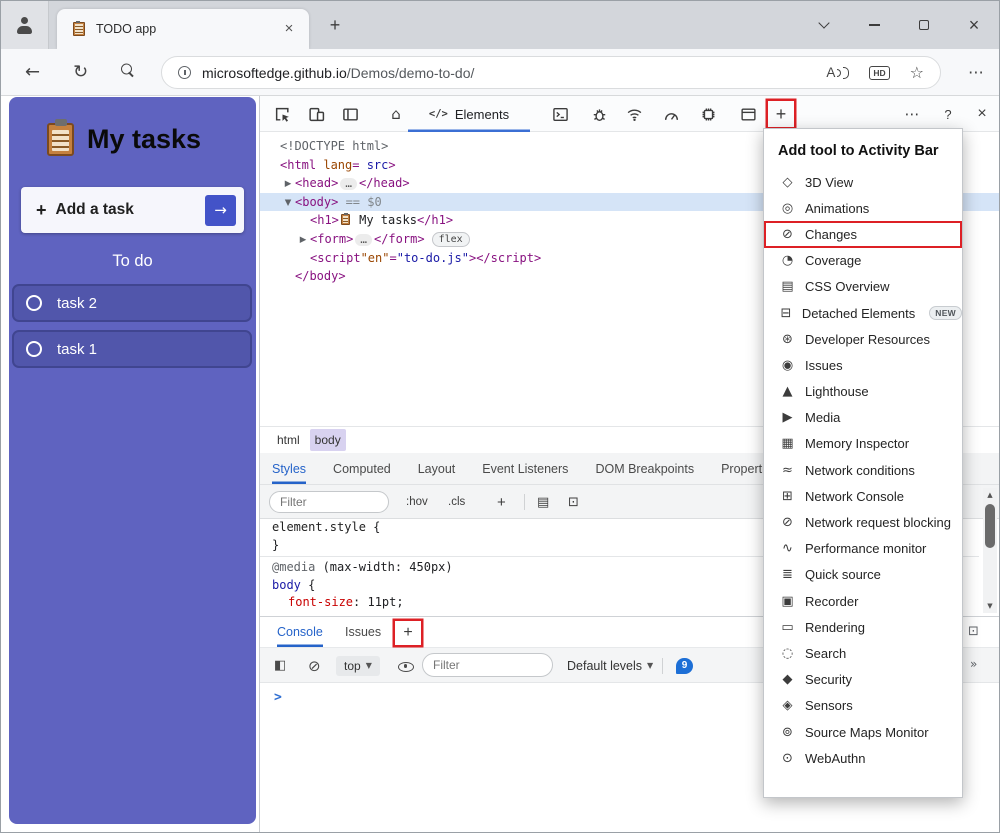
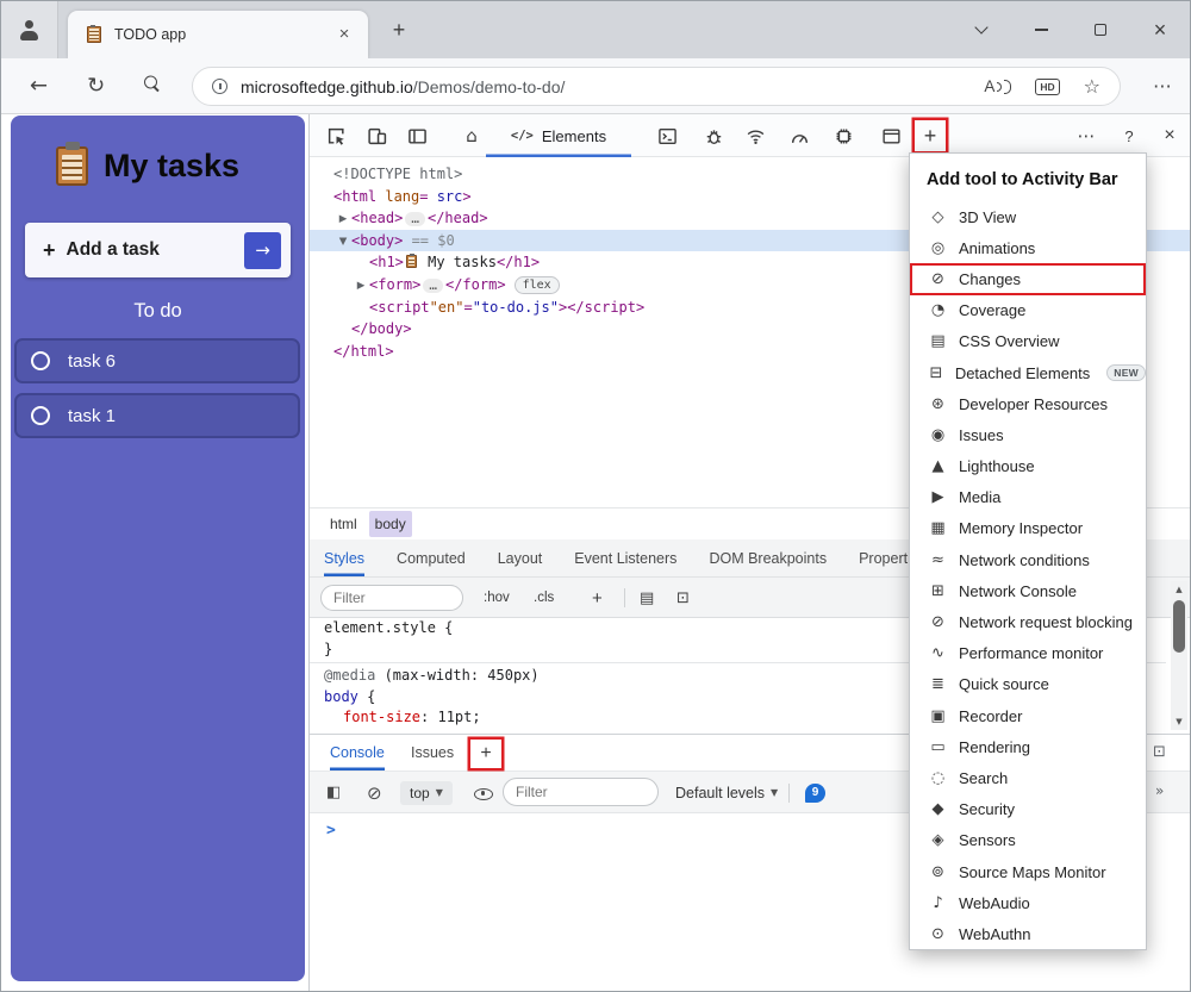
  TODO app
  ×
  +
  ×
  ←
  ↻
  microsoftedge.github.io/Demos/demo-to-do/
  A
  HD
  ☆
  ⋯
  My tasks
  +
  Add a task
  →
  To do
- task 2
+ task 6
  task 1
  ⌂
  </>
  Elements
  +
  ⋯
  ?
  ×
  <!DOCTYPE html>
  <html lang= src>
  ▶ <head> … </head>
  ▼ <body> == $0
  <h1> My tasks</h1>
  ▶ <form> … </form> flex
  <script"en"="to-do.js"></script>
  </body>
+ </html>
  html
  body
  Styles
  Computed
  Layout
  Event Listeners
  DOM Breakpoints
  Propert
  Filter
  :hov
  .cls
  +
  ▤
  ⊡
  element.style {
  }
  @media (max-width: 450px)
  body {
  font-size: 11pt;
  ▲
  ▼
  Console
  Issues
  +
  ⊡
  ◧
  ⊘
  top
  ▼
  Filter
  Default levels
  ▼
  9
  »
  >
  Add tool to Activity Bar
  ◇
  3D View
  ◎
  Animations
  ⊘
  Changes
  ◔
  Coverage
  ▤
  CSS Overview
  ⊟
  Detached Elements
  NEW
  ⊛
  Developer Resources
  ◉
  Issues
  ▲
  Lighthouse
  ▶
  Media
  ▦
  Memory Inspector
  ≈
  Network conditions
  ⊞
  Network Console
  ⊘
  Network request blocking
  ∿
  Performance monitor
  ≣
  Quick source
  ▣
  Recorder
  ▭
  Rendering
  ◌
  Search
  ◆
  Security
  ◈
  Sensors
  ⊚
  Source Maps Monitor
+ ♪
+ WebAudio
  ⊙
  WebAuthn
